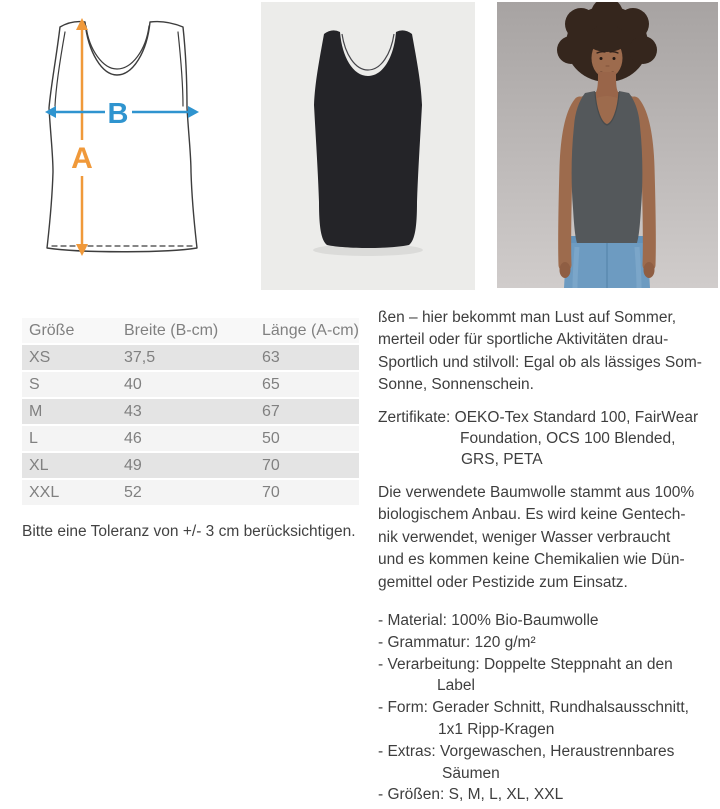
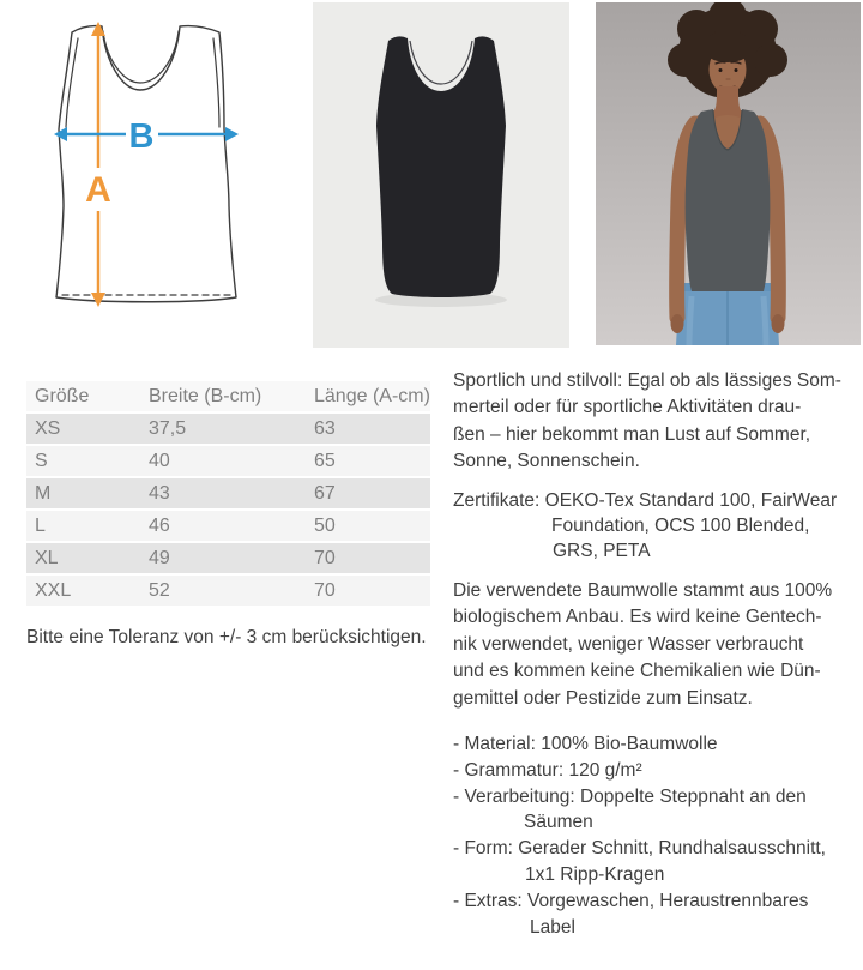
  A
  B
  Größe
  Breite (B-cm)
  Länge (A-cm)
  XS
  37,5
  63
  S
  40
  65
  M
  43
  67
  L
  46
  50
  XL
  49
  70
  XXL
  52
  70
  Bitte eine Toleranz von +/- 3 cm berücksichtigen.
- ßen – hier bekommt man Lust auf Sommer,
+ Sportlich und stilvoll: Egal ob als lässiges Som-
  merteil oder für sportliche Aktivitäten drau-
- Sportlich und stilvoll: Egal ob als lässiges Som-
+ ßen – hier bekommt man Lust auf Sommer,
  Sonne, Sonnenschein.
  Zertifikate: OEKO-Tex Standard 100, FairWear
  Foundation, OCS 100 Blended,
  GRS, PETA
  Die verwendete Baumwolle stammt aus 100%
  biologischem Anbau. Es wird keine Gentech-
  nik verwendet, weniger Wasser verbraucht
  und es kommen keine Chemikalien wie Dün-
  gemittel oder Pestizide zum Einsatz.
  - Material: 100% Bio-Baumwolle
  - Grammatur: 120 g/m²
  - Verarbeitung: Doppelte Steppnaht an den
- Label
+ Säumen
  - Form: Gerader Schnitt, Rundhalsausschnitt,
  1x1 Ripp-Kragen
  - Extras: Vorgewaschen, Heraustrennbares
- Säumen
+ Label
- - Größen: S, M, L, XL, XXL
